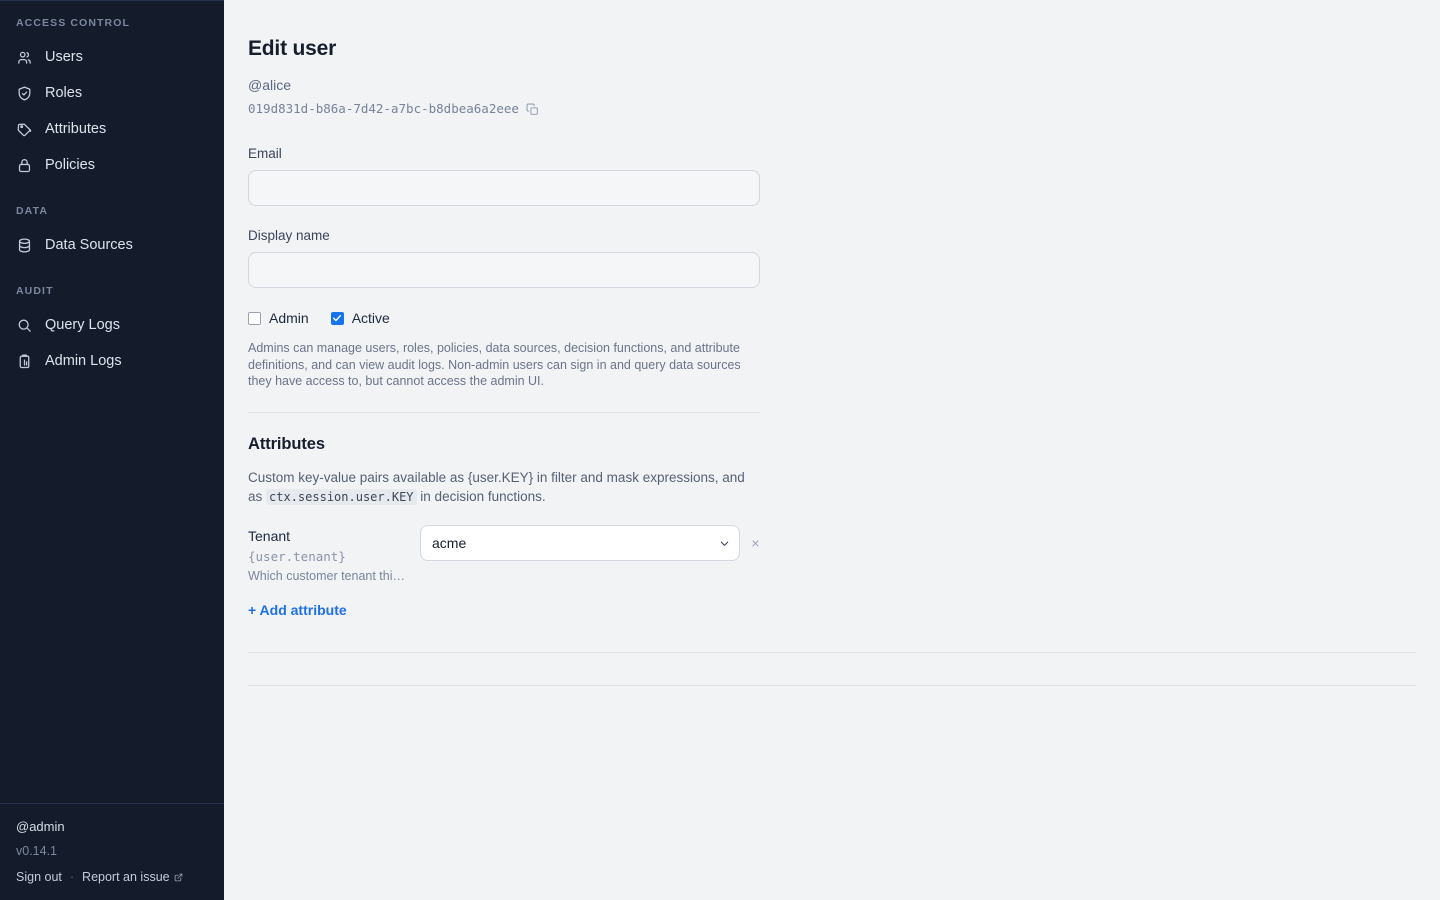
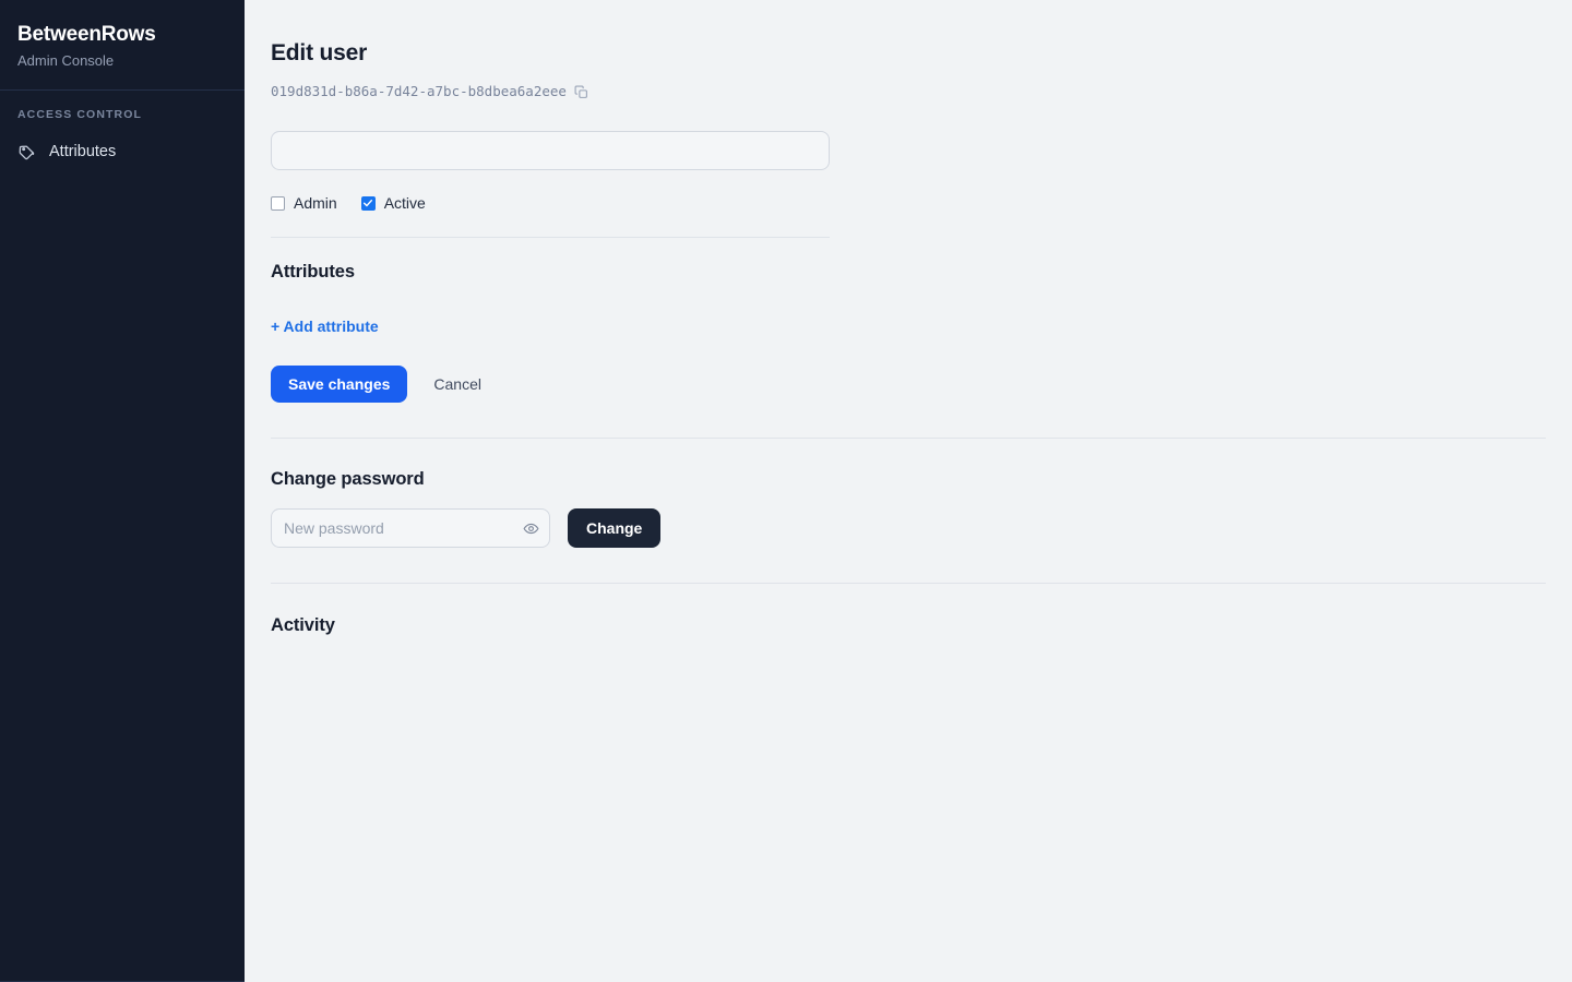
+ BetweenRows
+ Admin Console
  ACCESS CONTROL
- Users
- Roles
  Attributes
- Policies
- DATA
- Data Sources
- AUDIT
- Query Logs
- Admin Logs
- @admin
- v0.14.1
- Sign out
- ·
- Report an issue
  Edit user
- @alice
  019d831d-b86a-7d42-a7bc-b8dbea6a2eee
- Email
- Display name
  Admin
  Active
- Admins can manage users, roles, policies, data sources, decision functions, and attribute definitions, and can view audit logs. Non-admin users can sign in and query data sources they have access to, but cannot access the admin UI.
  Attributes
- Custom key-value pairs available as {user.KEY} in filter and mask expressions, and as ctx.session.user.KEY in decision functions.
- Tenant
- {user.tenant}
- Which customer tenant thi…
- acme
- ×
  + Add attribute
+ Save changes
+ Cancel
+ Change password
+ New password
+ Change
+ Activity
